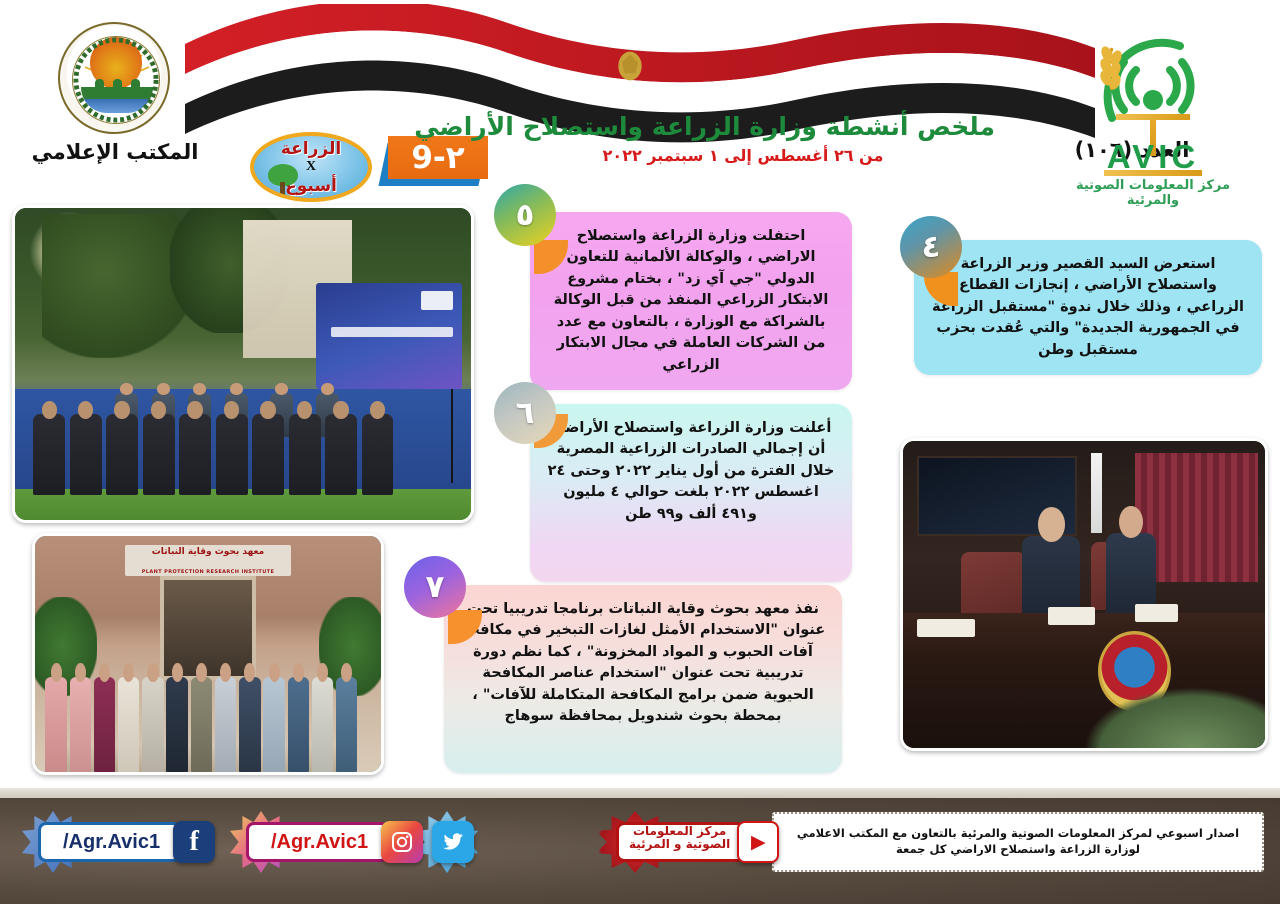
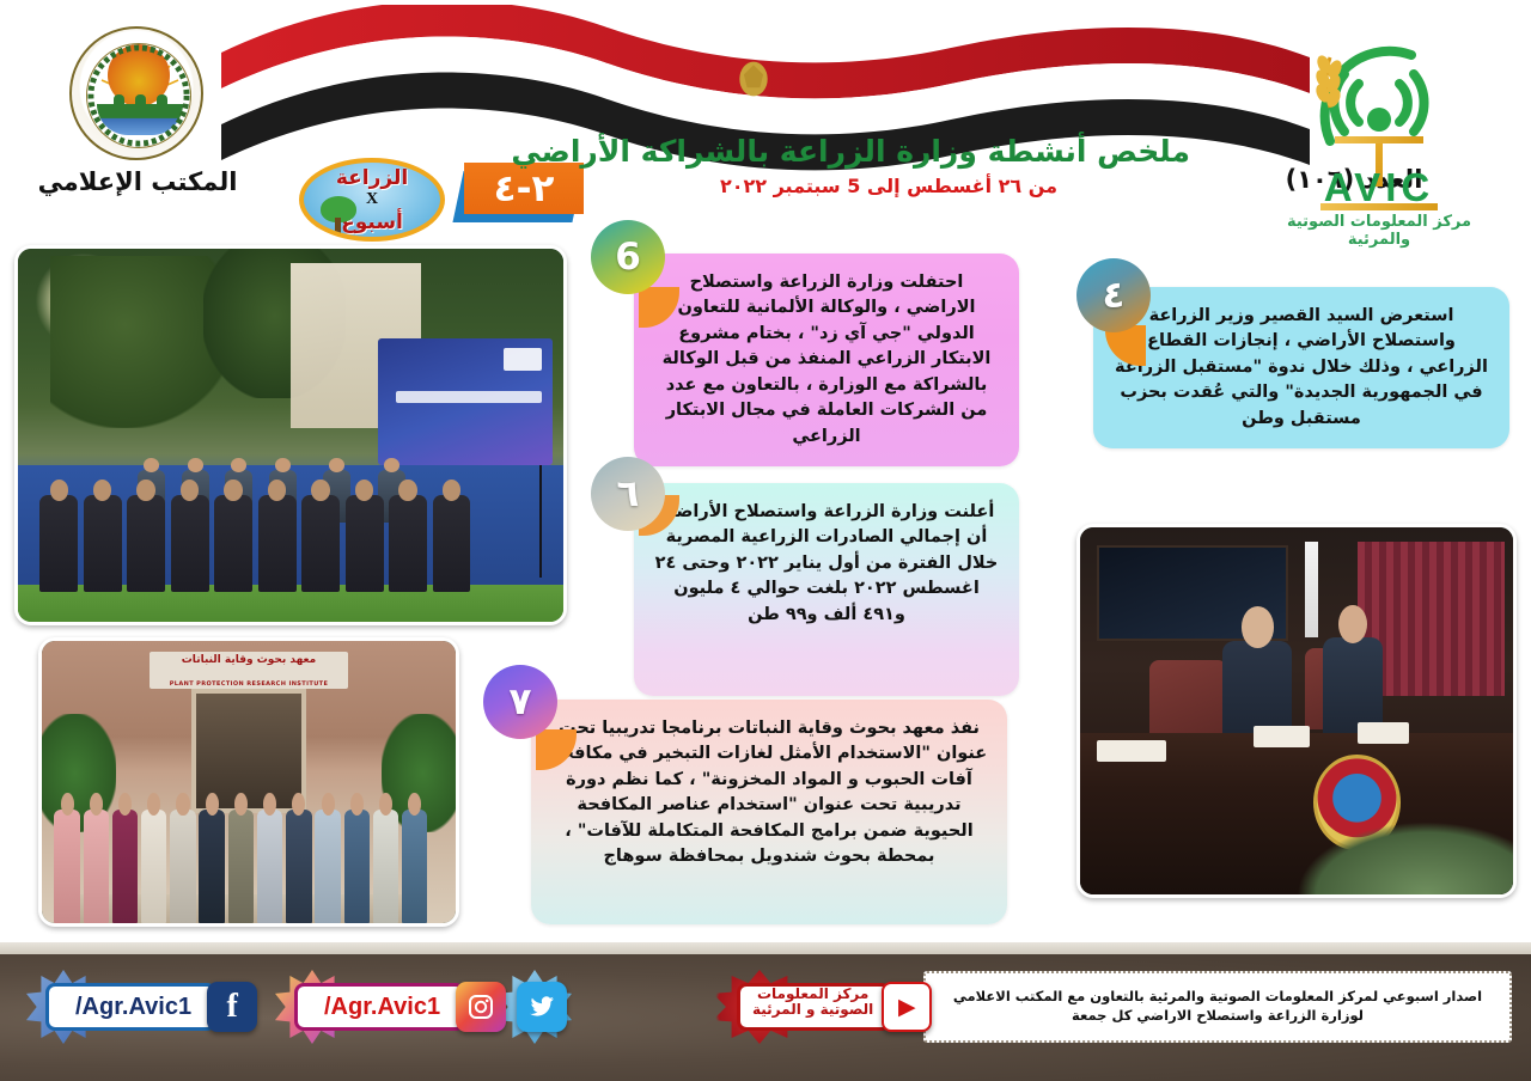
  المكتب الإعلامي
  الزراعة
  X
  أسبوع
- ٢-9
+ ٢-٤
- ملخص أنشطة وزارة الزراعة واستصلاح الأراضي
+ ملخص أنشطة وزارة الزراعة بالشراكة الأراضي
- من ٢٦ أغسطس إلى ١ سبتمبر ٢٠٢٢
+ من ٢٦ أغسطس إلى 5 سبتمبر ٢٠٢٢
  العدد (١٠٦)
  AVIC
  مركز المعلومات الصوتية والمرئية
  معهد بحوث وقاية النباتات
  ٤
  استعرض السيد القصير وزير الزراعة واستصلاح الأراضي ، إنجازات القطاع الزراعي ، وذلك خلال ندوة "مستقبل الزراعة في الجمهورية الجديدة" والتي عُقدت بحزب مستقبل وطن
- ٥
+ 6
  احتفلت وزارة الزراعة واستصلاح الاراضي ، والوكالة الألمانية للتعاون الدولي "جي آي زد" ، بختام مشروع الابتكار الزراعي المنفذ من قبل الوكالة بالشراكة مع الوزارة ، بالتعاون مع عدد من الشركات العاملة في مجال الابتكار الزراعي
  ٦
  أعلنت وزارة الزراعة واستصلاح الأراض أن إجمالي الصادرات الزراعية المصرية خلال الفترة من أول يناير ٢٠٢٢ وحتى ٢٤ اغسطس ٢٠٢٢ بلغت حوالي ٤ مليون و٤٩١ ألف و٩٩ طن
  ٧
  نفذ معهد بحوث وقاية النباتات برنامجا تدريبيا تحت عنوان "الاستخدام الأمثل لغازات التبخير في مكاف آفات الحبوب و المواد المخزونة" ، كما نظم دورة تدريبية تحت عنوان "استخدام عناصر المكافحة الحيوية ضمن برامج المكافحة المتكاملة للآفات" ، بمحطة بحوث شندويل بمحافظة سوهاج
  f
  /Agr.Avic1
  /Agr.Avic1
  ▶
  مركز المعلومات
  الصوتية و المرئية
  اصدار اسبوعي لمركز المعلومات الصوتية والمرئية بالتعاون مع المكتب الاعلامي لوزارة الزراعة واستصلاح الاراضي كل جمعة
